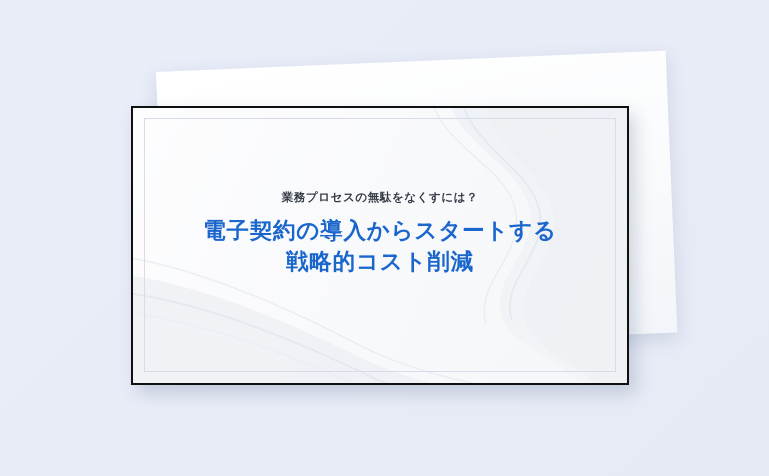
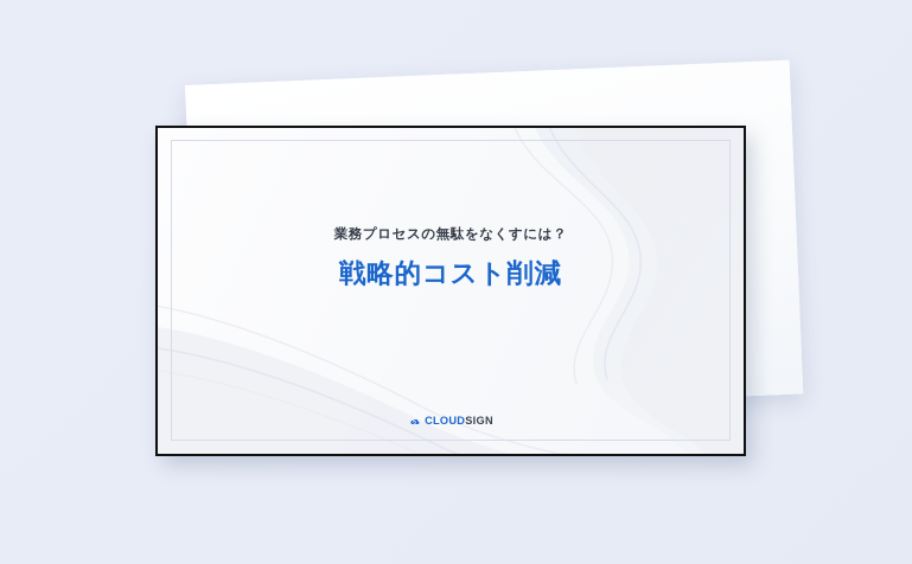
  業務プロセスの無駄をなくすには？
- 電子契約の導入からスタートする
  戦略的コスト削減
+ CLOUDSIGN
